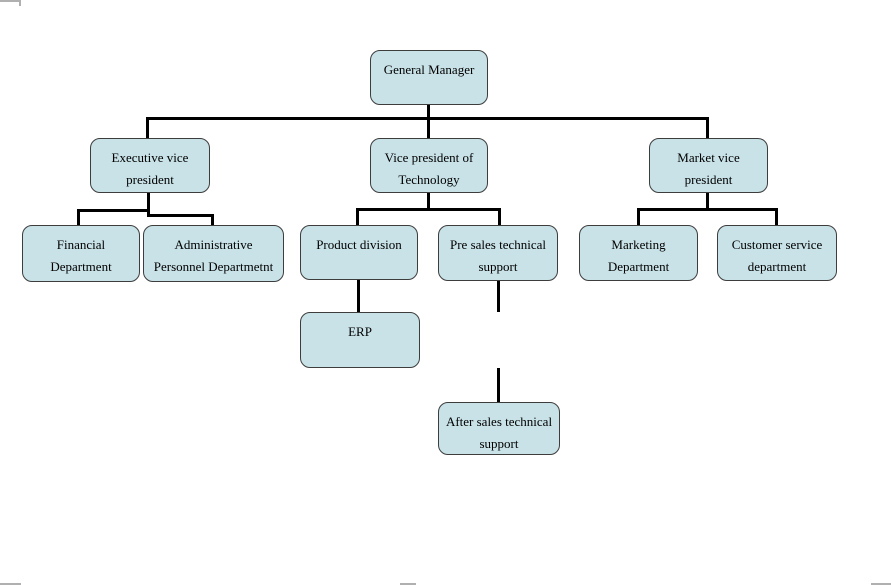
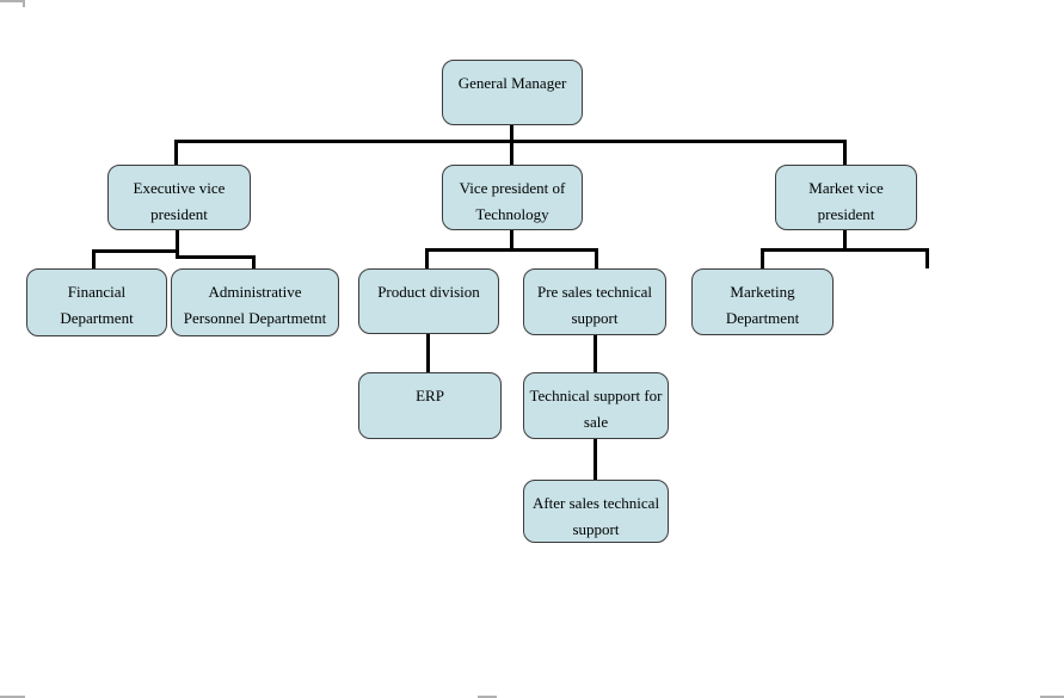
  General Manager
  Executive vice president
  Vice president of Technology
  Market vice president
  Financial Department
  Administrative Personnel Departmetnt
  Product division
  Pre sales technical support
  Marketing Department
- Customer service department
  ERP
+ Technical support for sale
  After sales technical support
